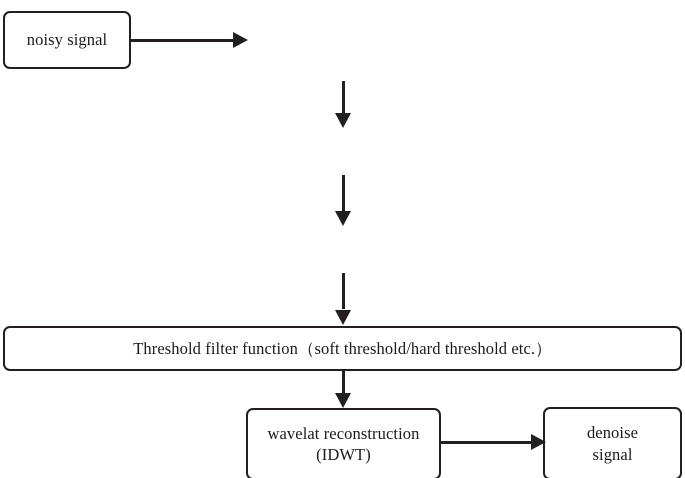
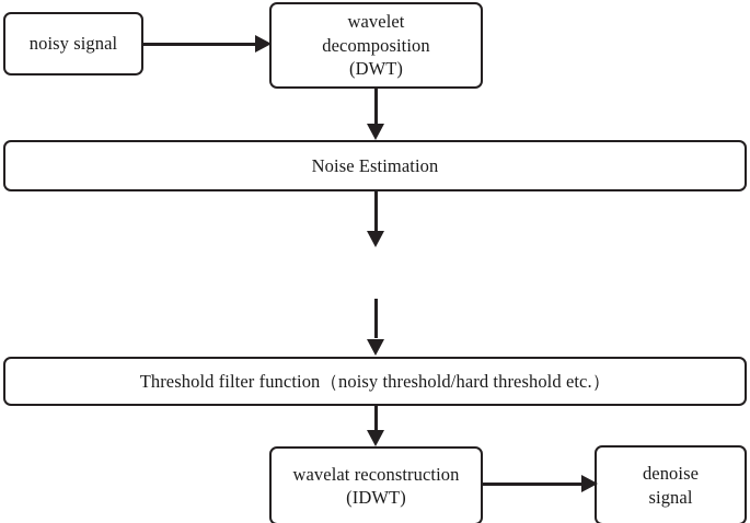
  noisy signal
+ wavelet
+ decomposition
+ (DWT)
+ Noise Estimation
- Threshold filter function（soft threshold/hard threshold etc.）
+ Threshold filter function（noisy threshold/hard threshold etc.）
  wavelat reconstruction
  (IDWT)
  denoise
  signal
